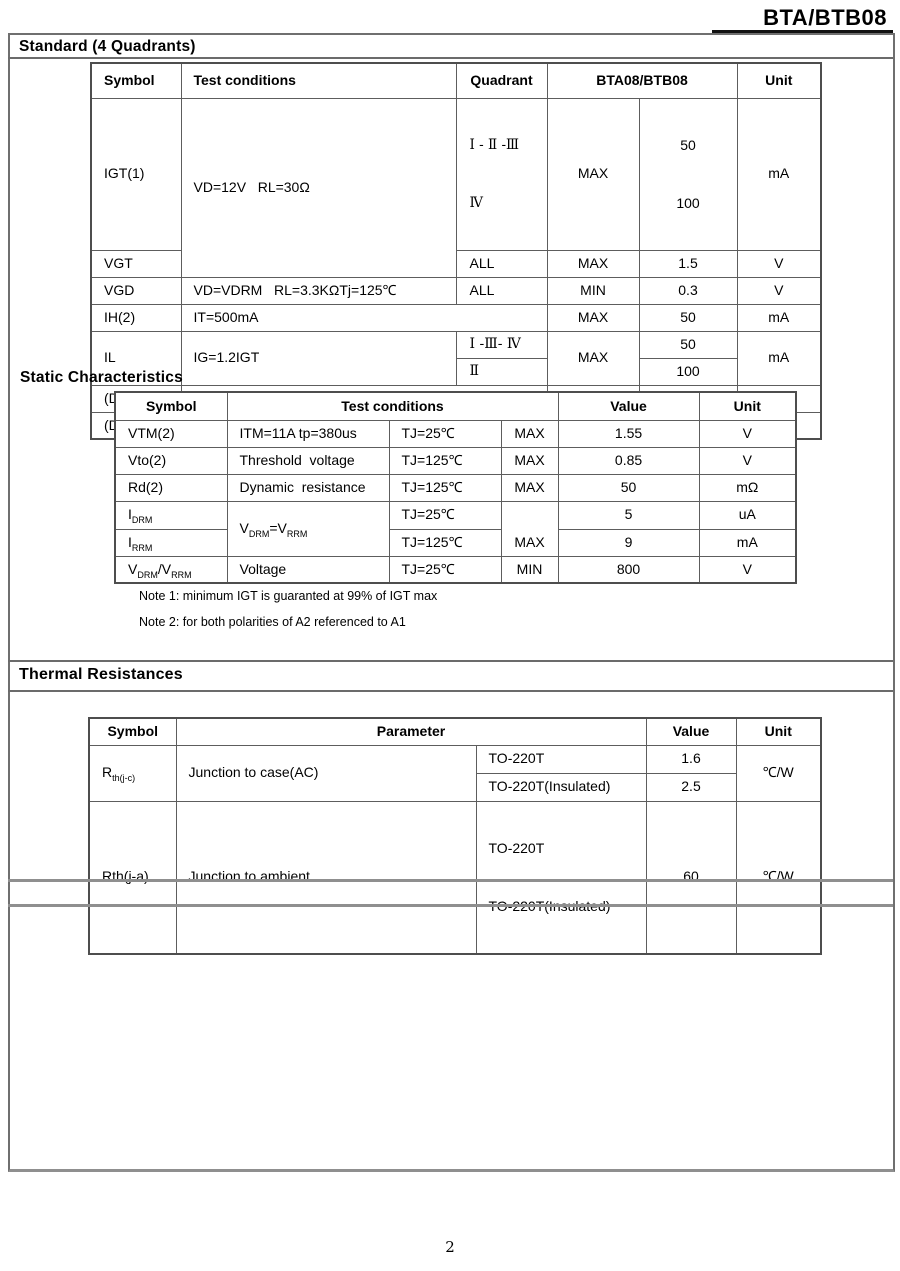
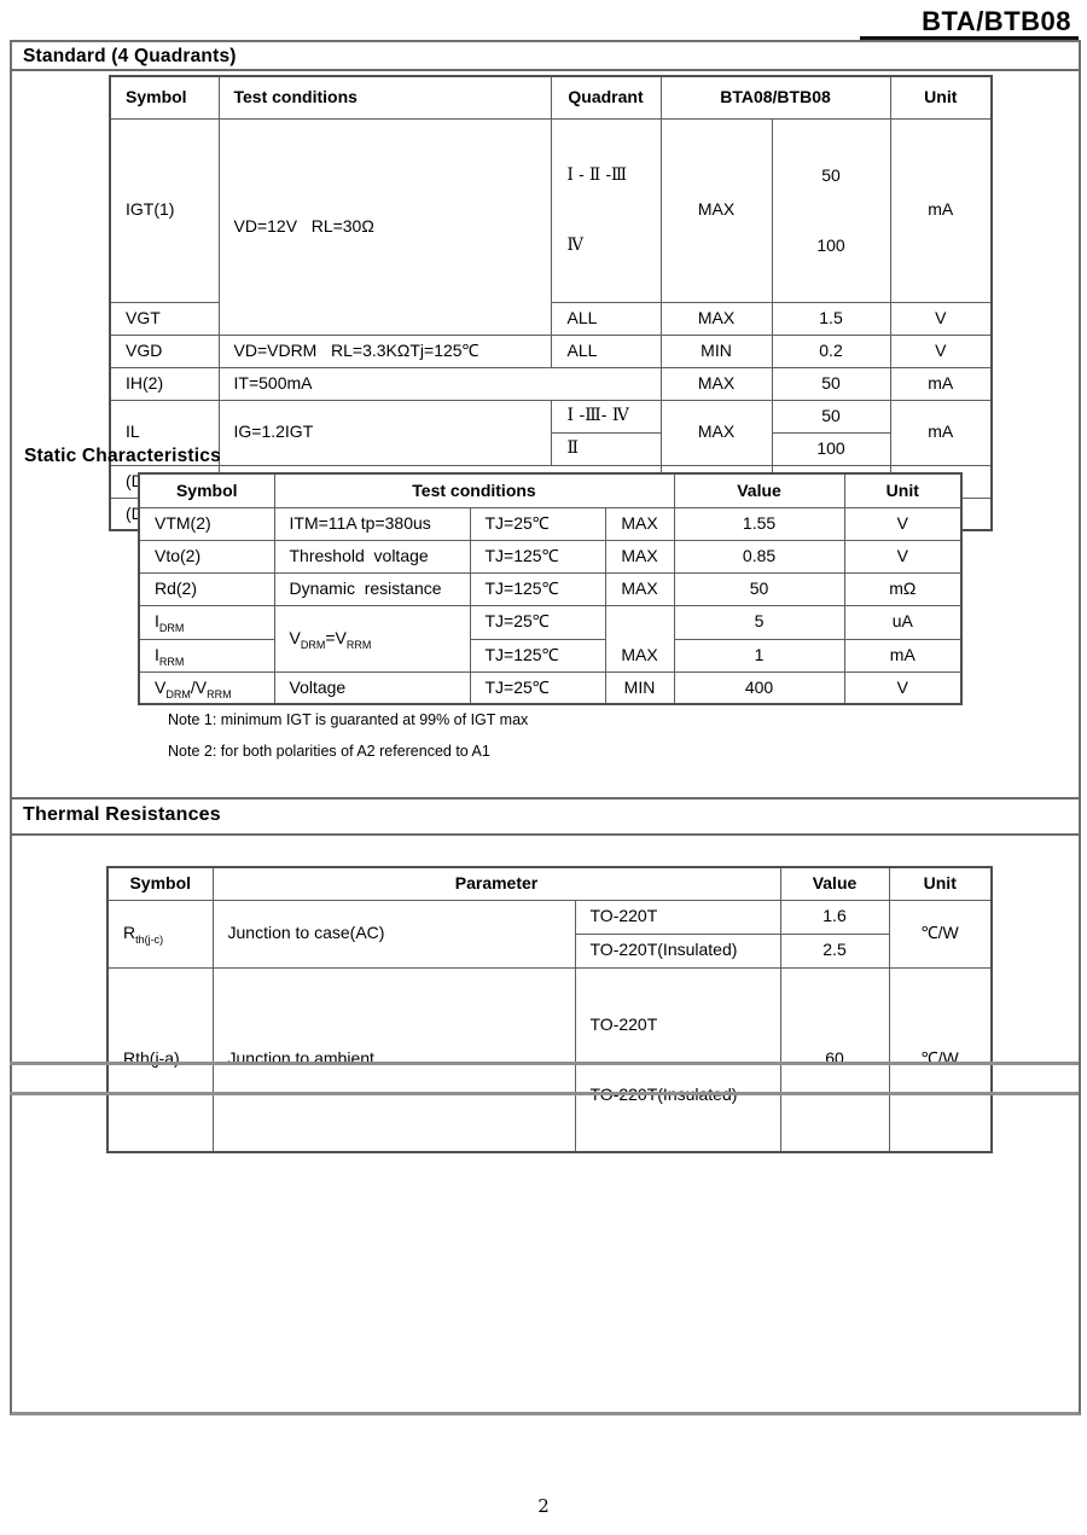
  BTA/BTB08
  Standard (4 Quadrants)
  Symbol	Test conditions	Quadrant	BTA08/BTB08	Unit
  IGT(1)	VD=12V RL=30Ω	Ⅰ - Ⅱ -Ⅲ Ⅳ	MAX	50 100	mA
  VGT	ALL	MAX	1.5	V
- VGD	VD=VDRM RL=3.3KΩTj=125℃	ALL	MIN	0.3	V
+ VGD	VD=VDRM RL=3.3KΩTj=125℃	ALL	MIN	0.2	V
  IH(2)	IT=500mA	MAX	50	mA
  IL	IG=1.2IGT	Ⅰ -Ⅲ- Ⅳ	MAX	50	mA
  Ⅱ	100
  Static Characteristics
  Symbol	Test conditions	Value	Unit
  VTM(2)	ITM=11A tp=380us	TJ=25℃	MAX	1.55	V
  Vto(2)	Threshold voltage	TJ=125℃	MAX	0.85	V
  Rd(2)	Dynamic resistance	TJ=125℃	MAX	50	mΩ
  IDRM	VDRM=VRRM	TJ=25℃	MAX	5	uA
- IRRM	TJ=125℃	9	mA
+ IRRM	TJ=125℃	1	mA
- VDRM/VRRM	Voltage	TJ=25℃	MIN	800	V
+ VDRM/VRRM	Voltage	TJ=25℃	MIN	400	V
  Note 1: minimum IGT is guaranted at 99% of IGT max
  Note 2: for both polarities of A2 referenced to A1
  Thermal Resistances
  Symbol	Parameter	Value	Unit
  Rth(j-c)	Junction to case(AC)	TO-220T	1.6	℃/W
  TO-220T(Insulated)	2.5
  2
